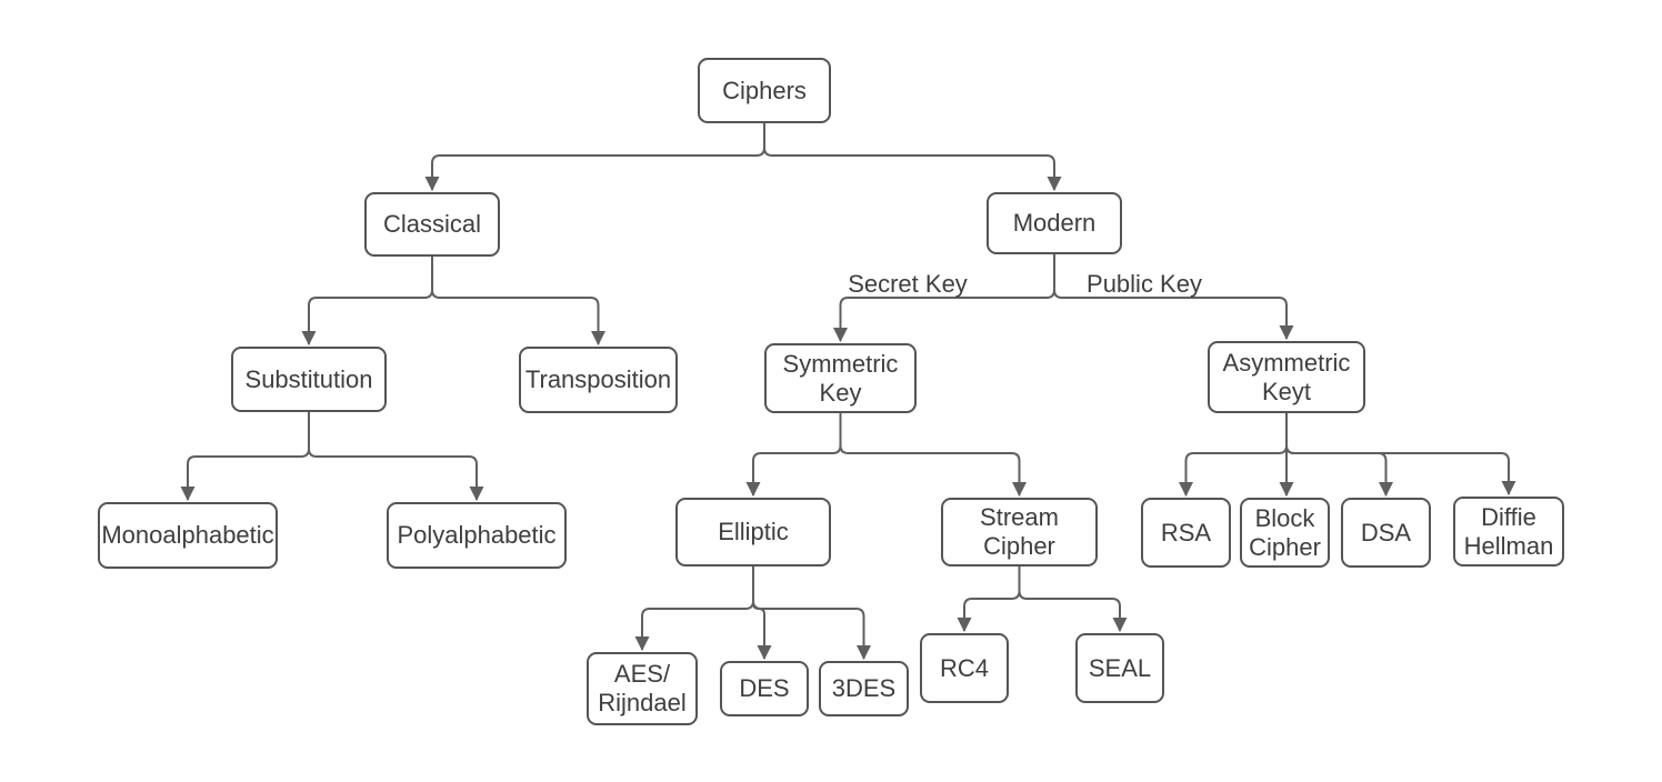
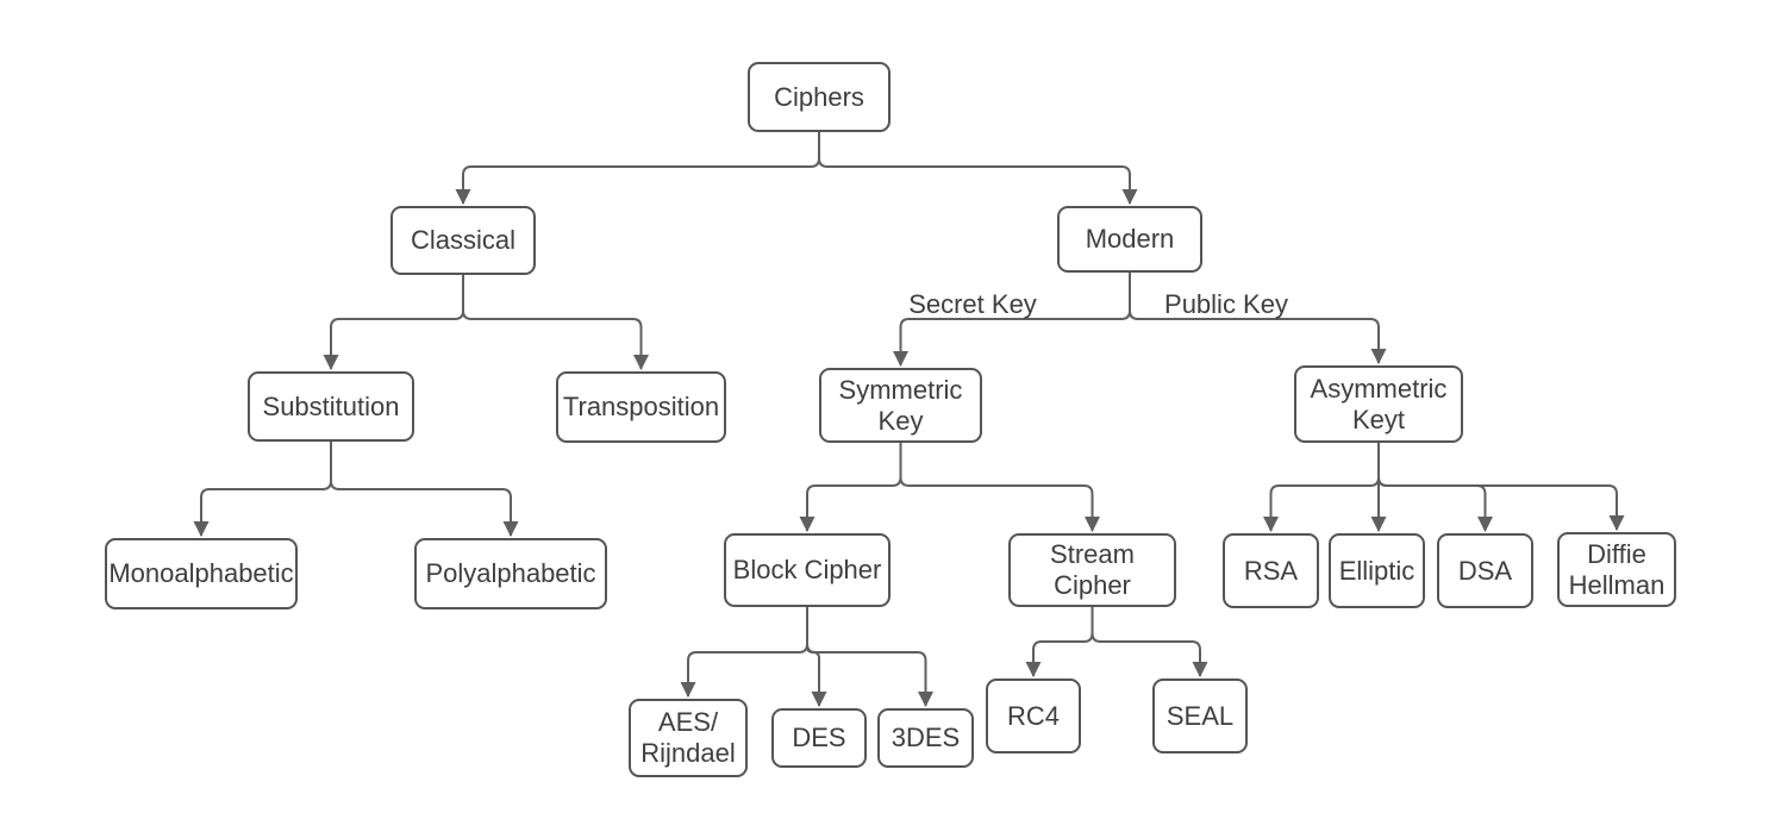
  Ciphers
  Classical
  Modern
  Substitution
  Transposition
  Monoalphabetic
  Polyalphabetic
  Symmetric
  Key
  Asymmetric
  Keyt
- Elliptic
+ Block Cipher
  Stream
  Cipher
  AES/
  Rijndael
  DES
  3DES
  RC4
  SEAL
  RSA
- Block Cipher
+ Elliptic
  DSA
  Diffie
  Hellman
  Secret Key
  Public Key
